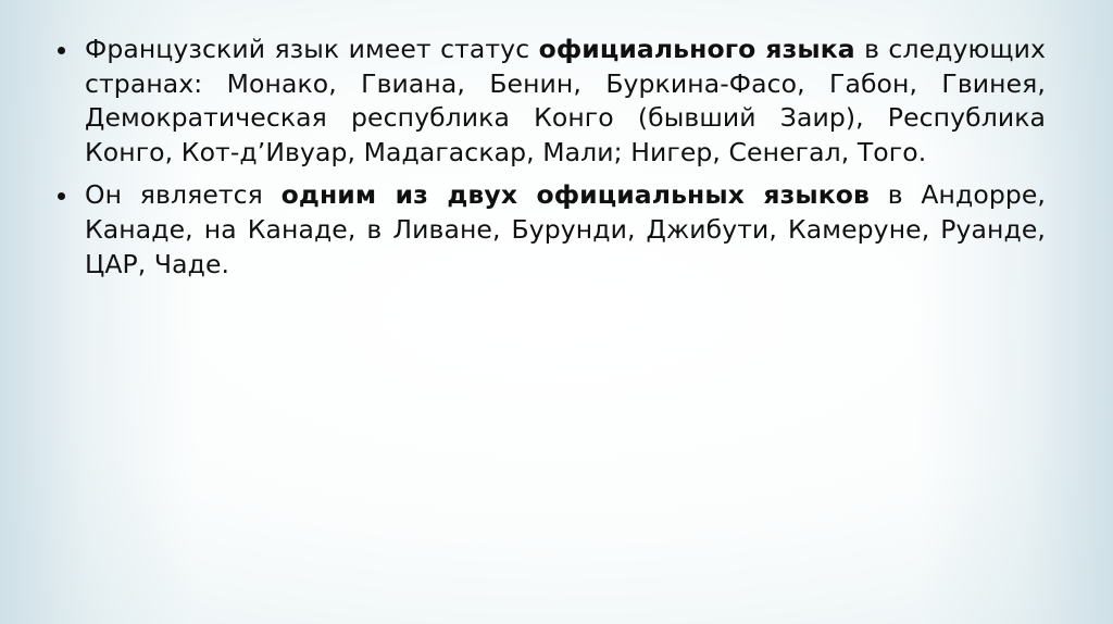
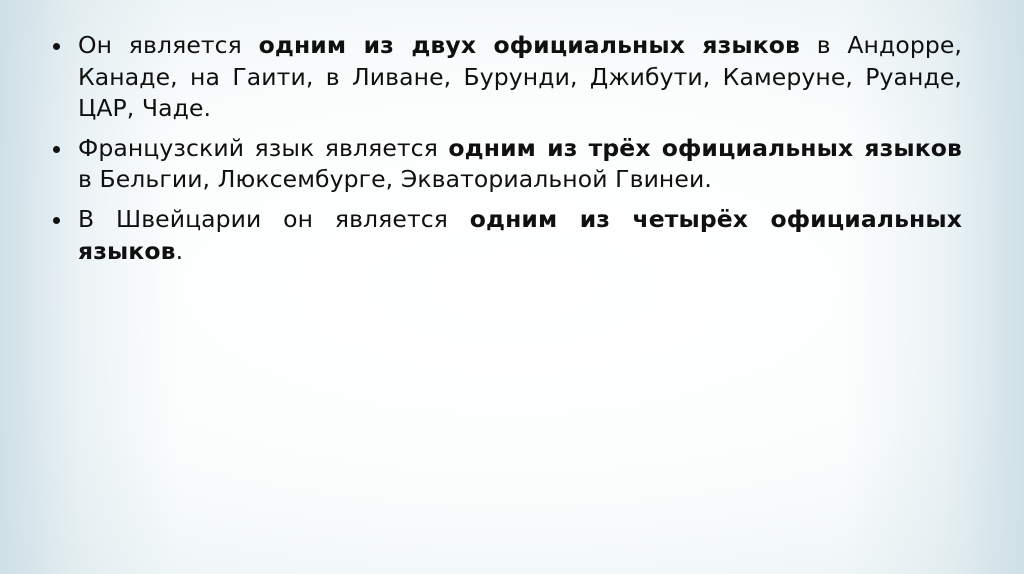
- Французский язык имеет статус официального языка в следующих странах: Монако, Гвиана, Бенин, Буркина-Фасо, Габон, Гвинея, Демократическая республика Конго (бывший Заир), Республика Конго, Кот-д’Ивуар, Мадагаскар, Мали; Нигер, Сенегал, Того.
- Он является одним из двух официальных языков в Андорре, Канаде, на Канаде, в Ливане, Бурунди, Джибути, Камеруне, Руанде, ЦАР, Чаде.
+ Он является одним из двух официальных языков в Андорре, Канаде, на Гаити, в Ливане, Бурунди, Джибути, Камеруне, Руанде, ЦАР, Чаде.
+ Французский язык является одним из трёх официальных языков в Бельгии, Люксембурге, Экваториальной Гвинеи.
+ В Швейцарии он является одним из четырёх официальных языков.
